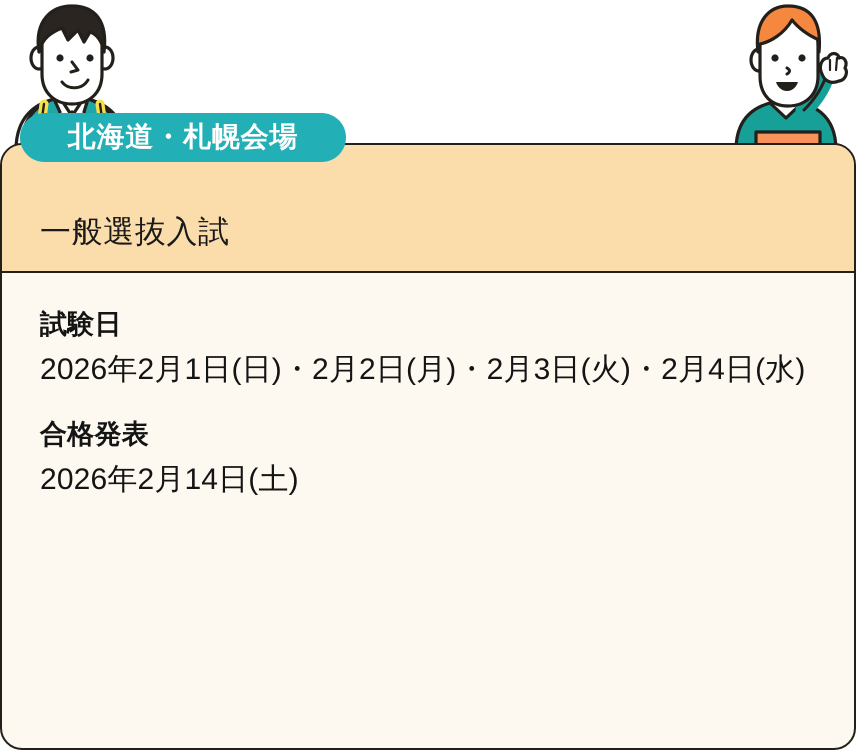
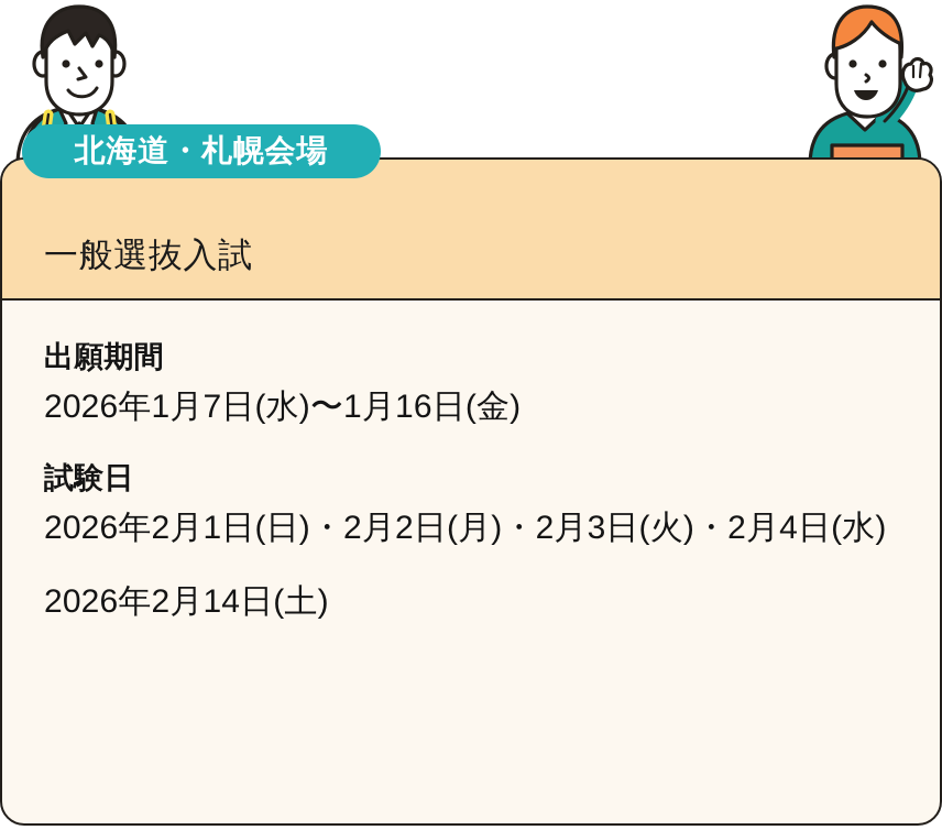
  一般選抜入試
+ 出願期間
+ 2026年1月7日(水)〜1月16日(金)
  試験日
  2026年2月1日(日)・2月2日(月)・2月3日(火)・2月4日(水)
- 合格発表
  2026年2月14日(土)
  北海道・札幌会場
